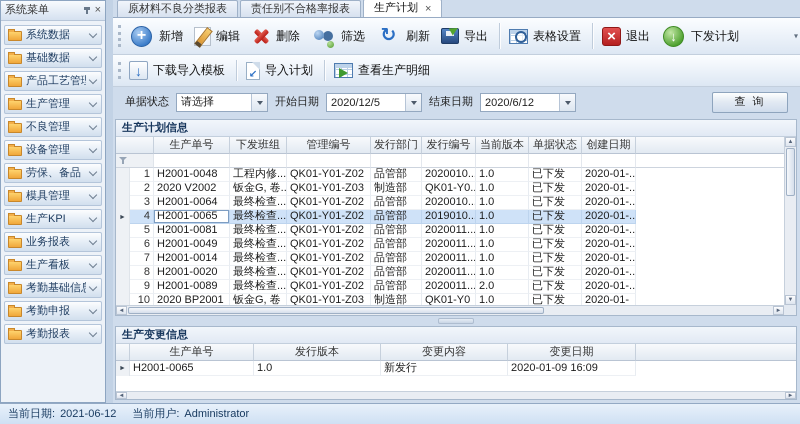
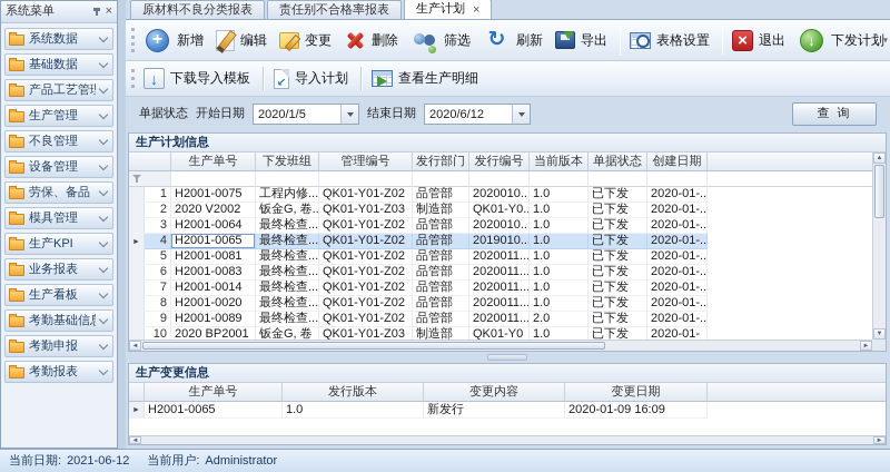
  系统菜单
  ×
  系统数据
  基础数据
  产品工艺管
  生产管理
  不良管理
  设备管理
  劳保、备品
  模具管理
  生产KPI
  业务报表
  生产看板
  考勤基础信
  考勤申报
  考勤报表
  原材料不良分类报表
  责任别不合格率报表
  生产计划
  ×
  新增
  编辑
+ 变更
  删除
  筛选
  刷新
  导出
  表格设置
  退出
  下发计划
  ▾
  下载导入模板
  导入计划
  查看生产明细
  单据状态
- 请选择
  开始日期
- 2020/12/5
+ 2020/1/5
  结束日期
  2020/6/12
  查 询
  生产计划信息
  生产单号
  下发班组
  管理编号
  发行部门
  发行编号
  当前版本
  单据状态
  创建日期
  1
- H2001-0048
+ H2001-0075
  工程内修...
  QK01-Y01-Z02
  品管部
  2020010...
  1.0
  已下发
  2020-01-..
  2
  2020 V2002
  钣金G, 卷..
  QK01-Y01-Z03
  制造部
  QK01-Y0..
  1.0
  已下发
  2020-01-..
  3
  H2001-0064
  最终检查...
  QK01-Y01-Z02
  品管部
  2020010...
  1.0
  已下发
  2020-01-..
  4
  H2001-0065
  最终检查...
  QK01-Y01-Z02
  品管部
  2019010..
  1.0
  已下发
  2020-01-..
  5
  H2001-0081
  最终检查...
  QK01-Y01-Z02
  品管部
  2020011...
  1.0
  已下发
  2020-01-..
  6
- H2001-0049
+ H2001-0083
  最终检查...
  QK01-Y01-Z02
  品管部
  2020011...
  1.0
  已下发
  2020-01-..
  7
  H2001-0014
  最终检查...
  QK01-Y01-Z02
  品管部
  2020011...
  1.0
  已下发
  2020-01-..
  8
  H2001-0020
  最终检查...
  QK01-Y01-Z02
  品管部
  2020011...
  1.0
  已下发
  2020-01-..
  9
  H2001-0089
  最终检查...
  QK01-Y01-Z02
  品管部
  2020011...
  2.0
  已下发
  2020-01-..
  10
  2020 BP2001
  钣金G, 卷
  QK01-Y01-Z03
  制造部
  QK01-Y0
  1.0
  已下发
  2020-01-
  生产变更信息
  生产单号
  发行版本
  变更内容
  变更日期
  H2001-0065
  1.0
  新发行
  2020-01-09 16:09
  当前日期:
  2021-06-12
  当前用户:
  Administrator
